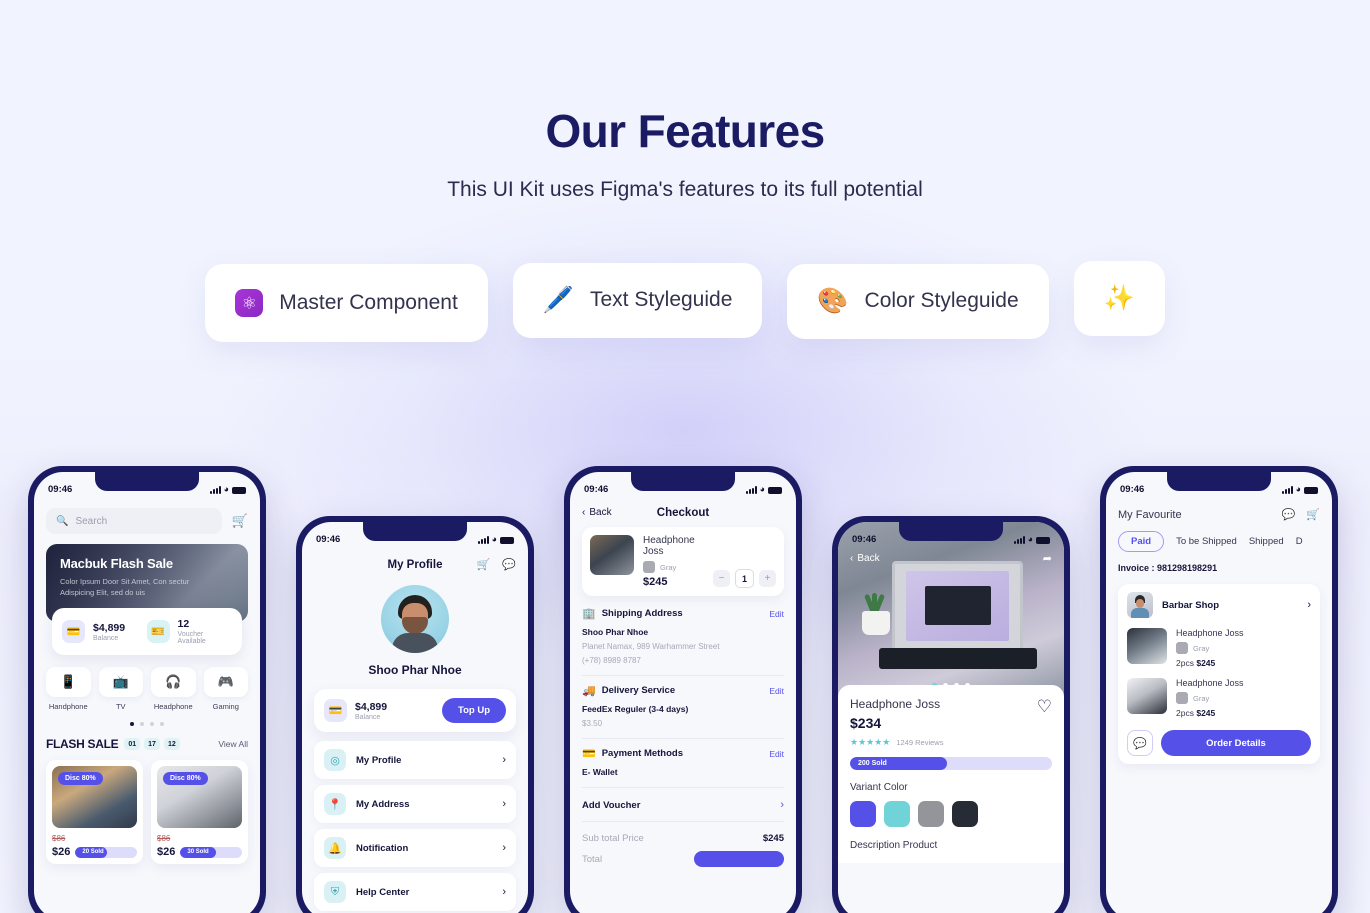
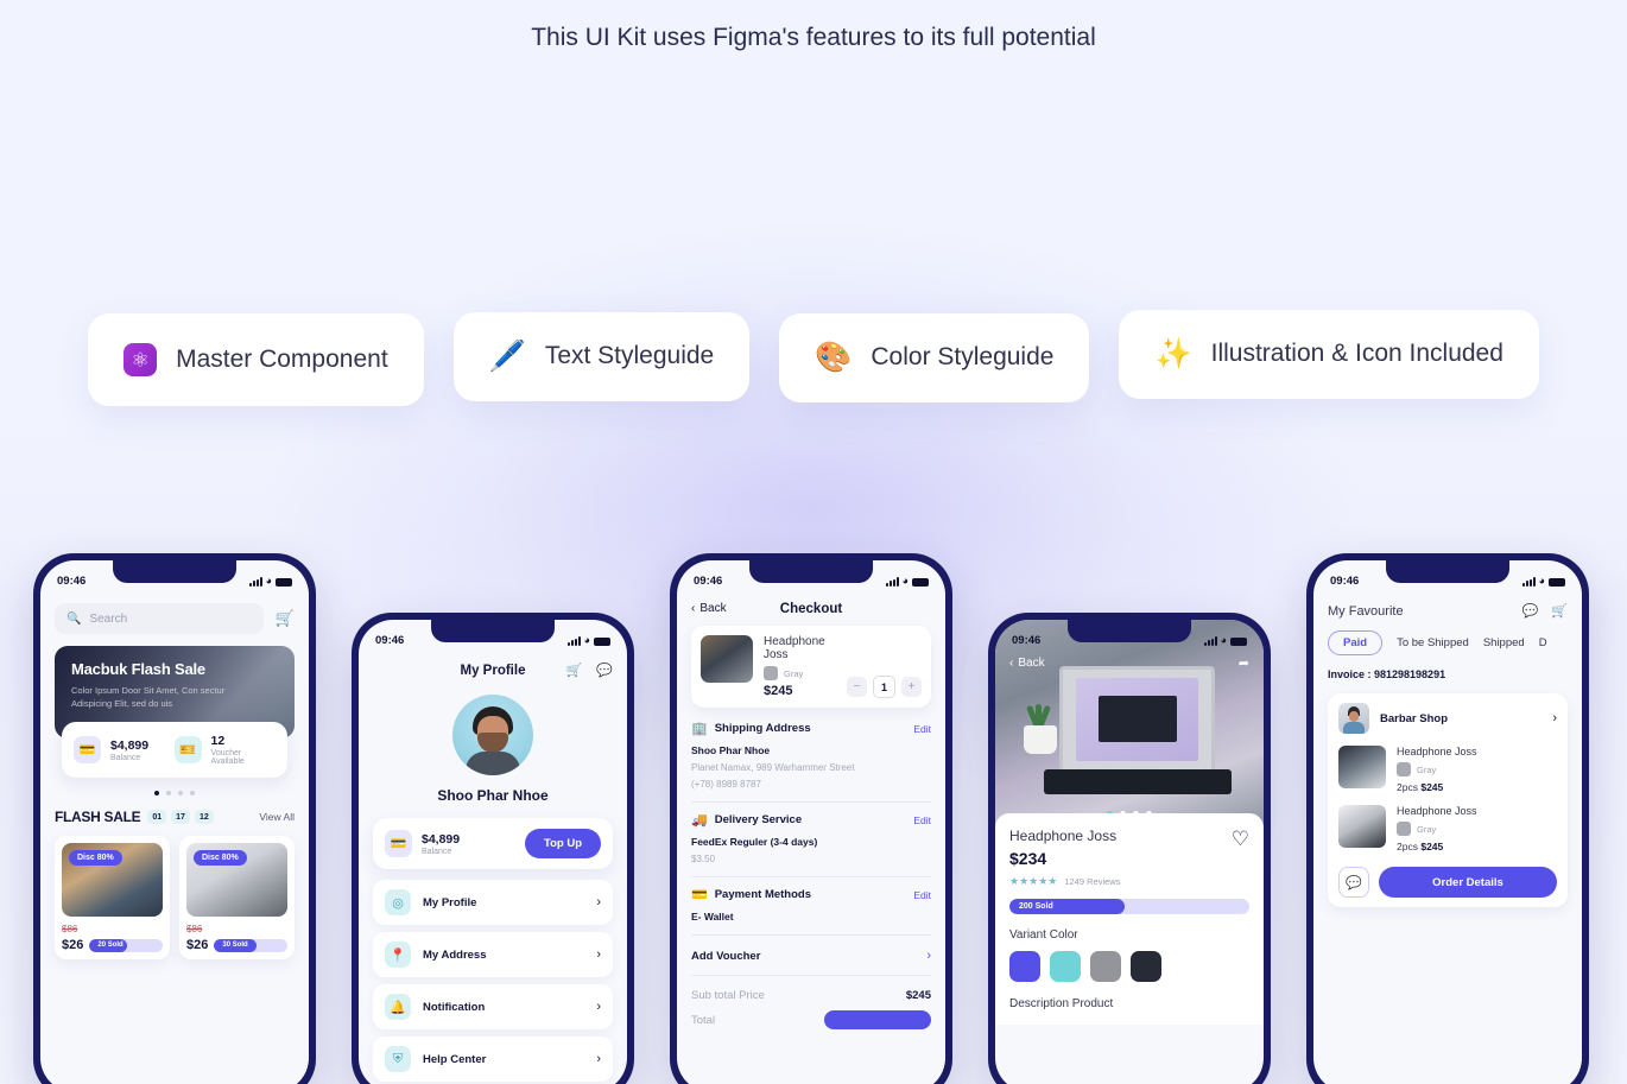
- Our Features
  This UI Kit uses Figma's features to its full potential
  ⚛
  Master Component
  🖊️
  Text Styleguide
  🎨
  Color Styleguide
  ✨
+ Illustration & Icon Included
  09:46
  ◕
  🔍
  Search
  🛒
  Macbuk Flash Sale
  Color Ipsum Door Sit Amet, Con sectur Adispicing Elit, sed do uis
  💳
  $4,899
  🎫
  12
- 📱
- Handphone
- 📺
- TV
- 🎧
- Headphone
- 🎮
- Gaming
  FLASH SALE
  View All
  $86
  $26
  $86
  $26
  09:46
  ◕
  My Profile
  🛒
  💬
  Shoo Phar Nhoe
  💳
  $4,899
  Top Up
  ◎
  My Profile
  ›
  📍
  My Address
  ›
  🔔
  Notification
  ›
  ⛨
  Help Center
  ›
  09:46
  ◕
  ‹
  Back
  Checkout
  Headphone Joss
  Gray
  $245
  −
  1
  +
  🏢
  Shipping Address
  Edit
  Shoo Phar Nhoe
  Planet Namax, 989 Warhammer Street
  (+78) 8989 8787
  🚚
  Delivery Service
  Edit
  FeedEx Reguler (3-4 days)
  $3.50
  💳
  Payment Methods
  Edit
  E- Wallet
  Add Voucher
  ›
  Sub total Price
  $245
  Total
  09:46
  ◕
  ‹
  Back
  ➦
  Headphone Joss
  $234
  ★★★★★
  1249 Reviews
  ♡
  Variant Color
  Description Product
  09:46
  ◕
  My Favourite
  💬
  🛒
  Paid
  To be Shipped
  Shipped
  D
  Invoice : 981298198291
  Barbar Shop
  ›
  Headphone Joss
  Gray
  2pcs $245
  Headphone Joss
  Gray
  2pcs $245
  💬
  Order Details
